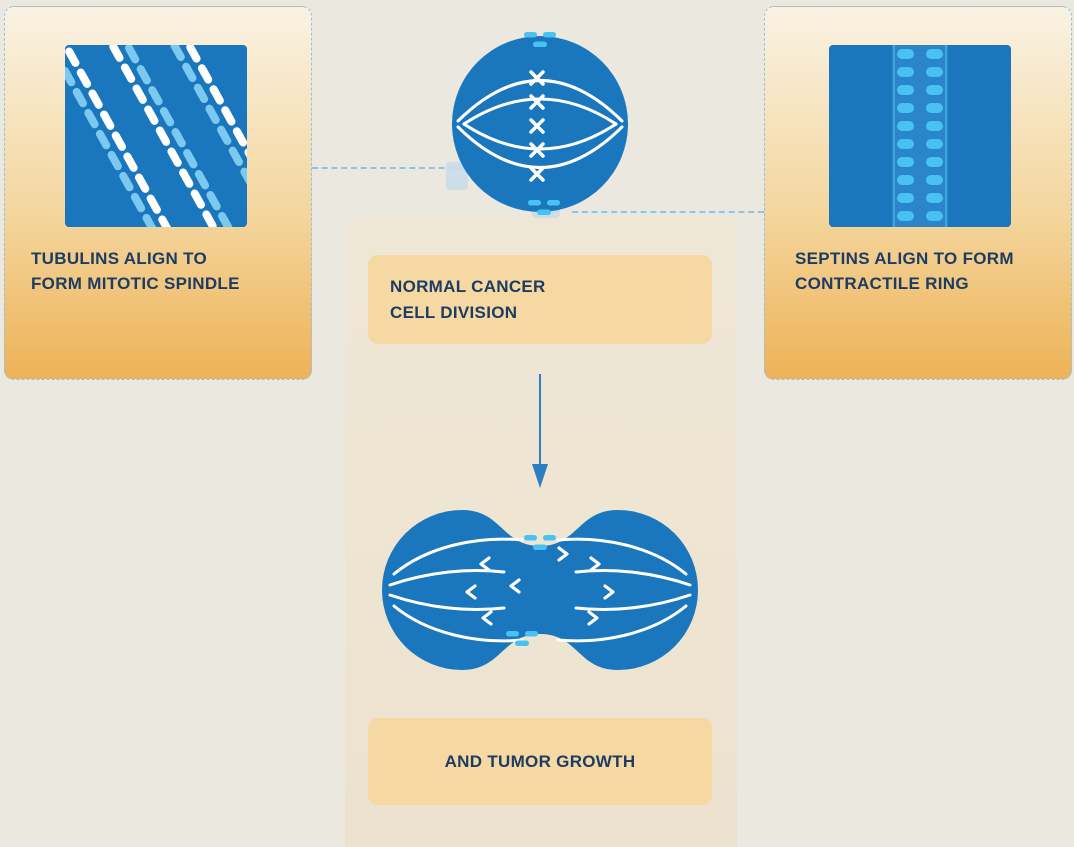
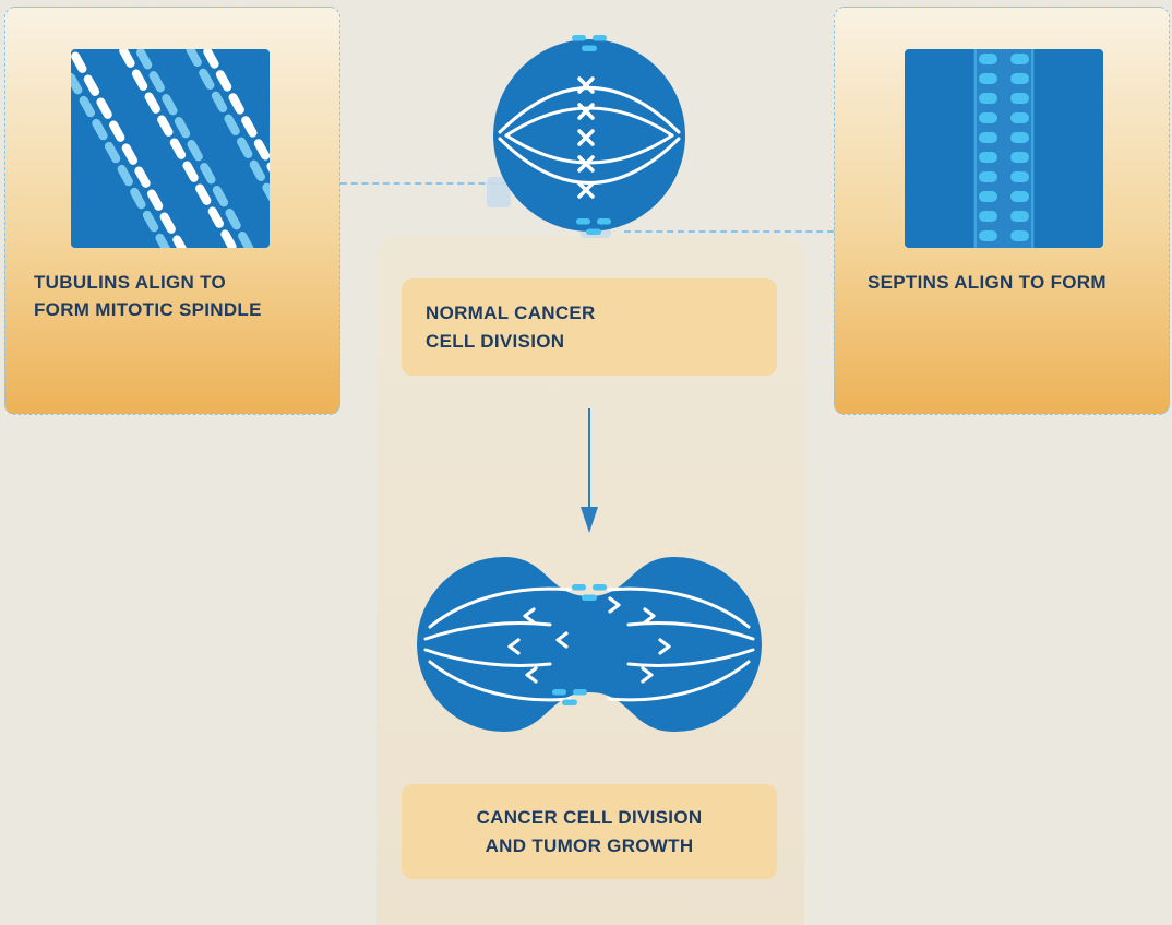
  TUBULINS ALIGN TO
  FORM MITOTIC SPINDLE
  SEPTINS ALIGN TO FORM
- CONTRACTILE RING
  NORMAL CANCER
  CELL DIVISION
+ CANCER CELL DIVISION
  AND TUMOR GROWTH
